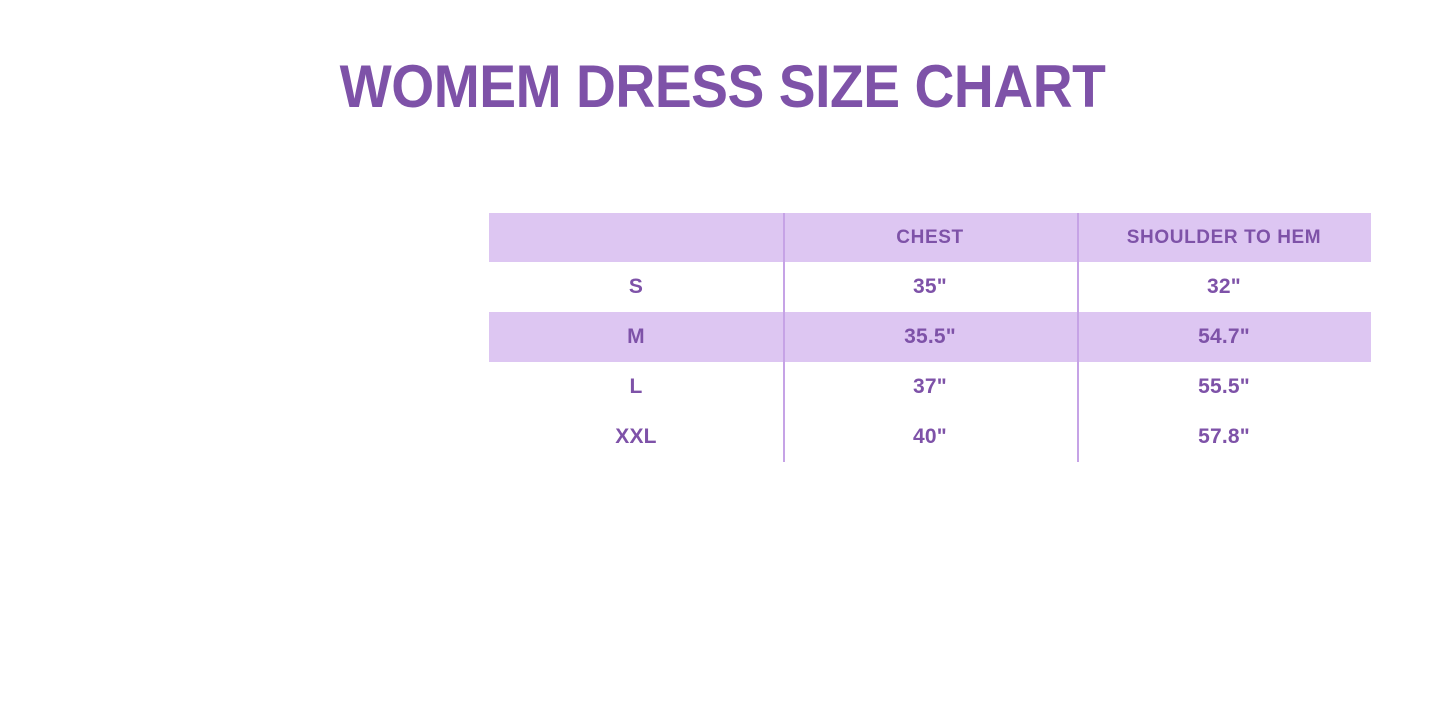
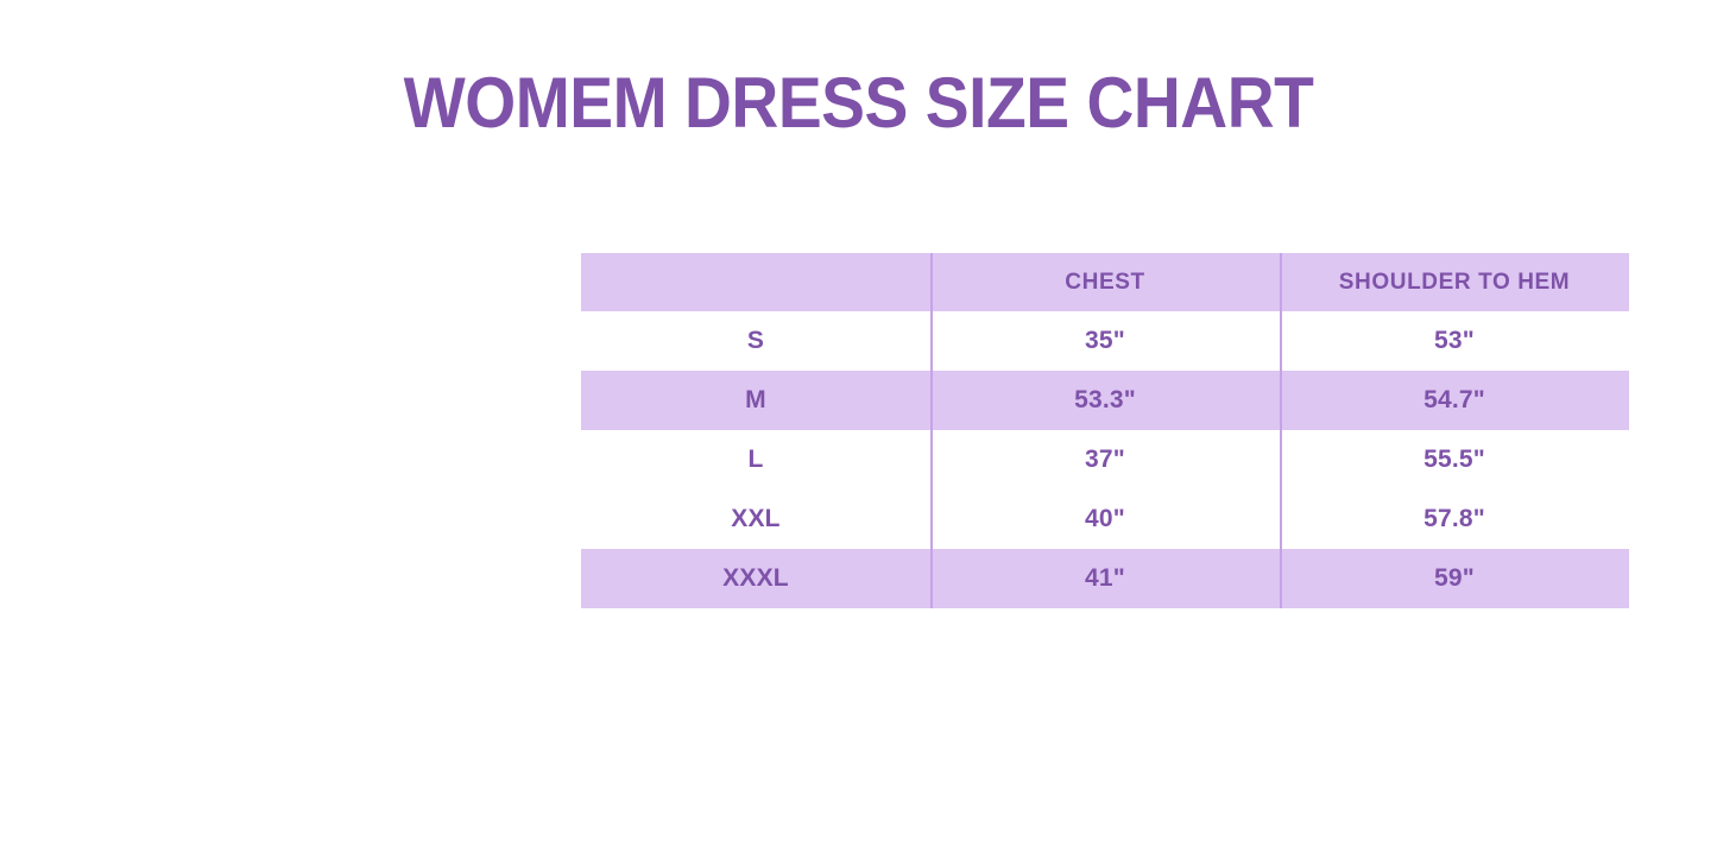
  WOMEM DRESS SIZE CHART
  	CHEST	SHOULDER TO HEM
- S	35"	32"
+ S	35"	53"
- M	35.5"	54.7"
+ M	53.3"	54.7"
  L	37"	55.5"
  XXL	40"	57.8"
+ XXXL	41"	59"
